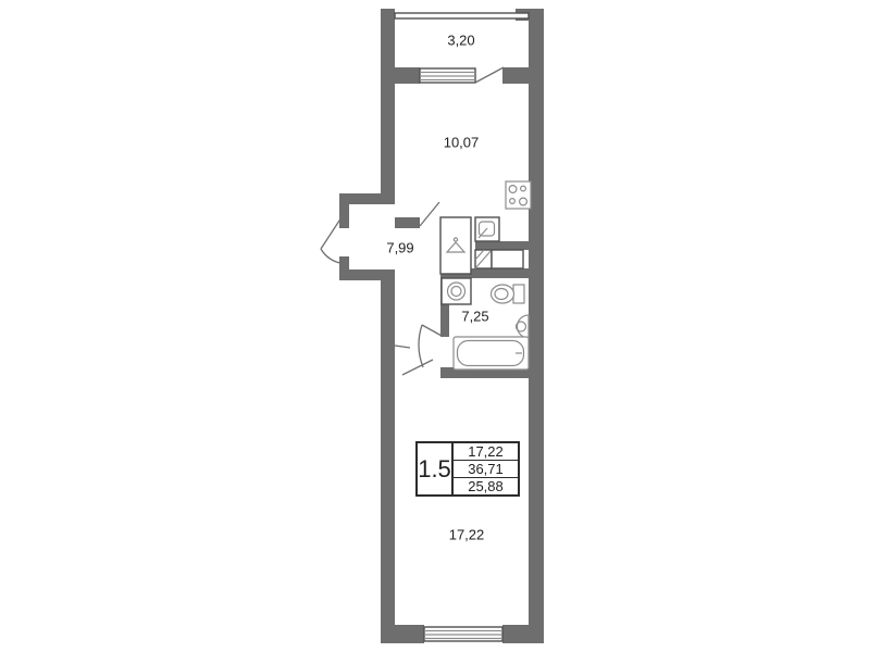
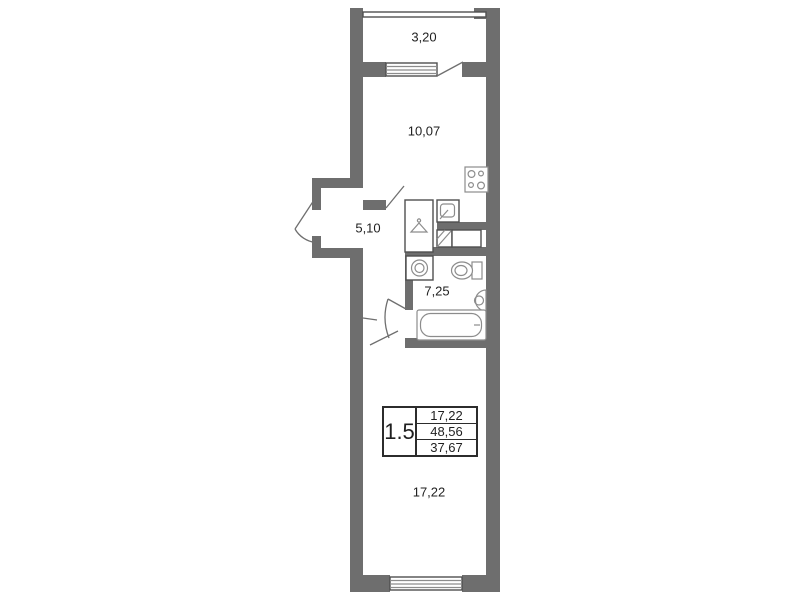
  3,20
  10,07
- 7,99
+ 5,10
  7,25
  17,22
  1.5
  17,22
- 36,71
+ 48,56
- 25,88
+ 37,67
